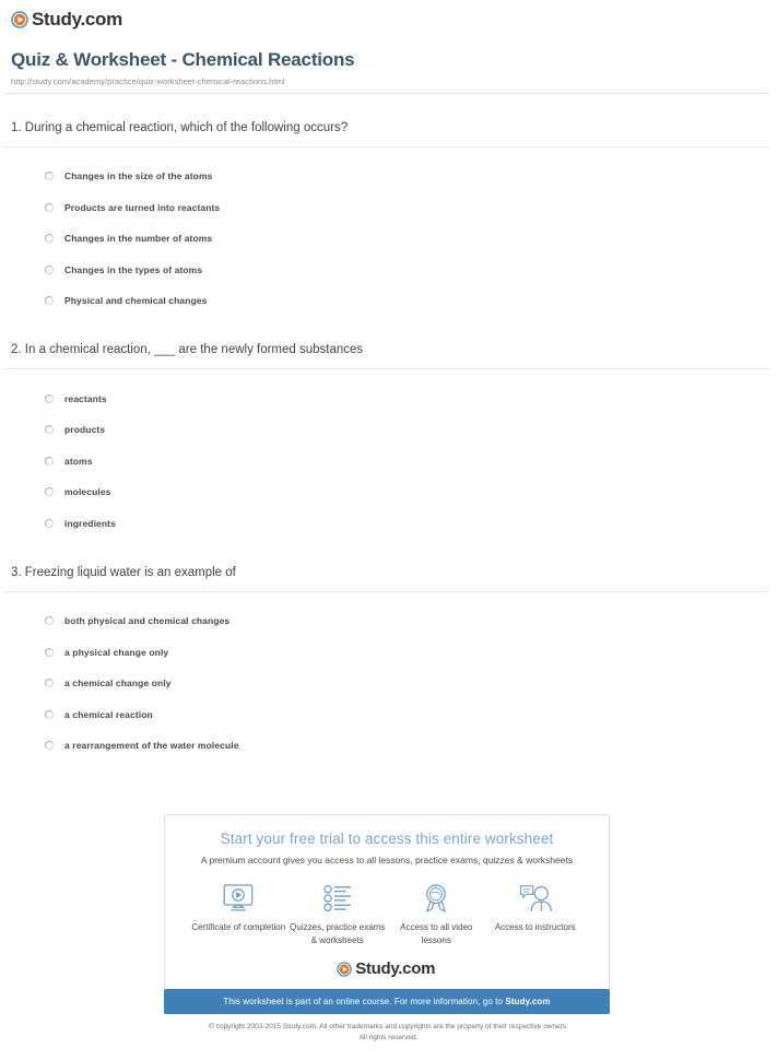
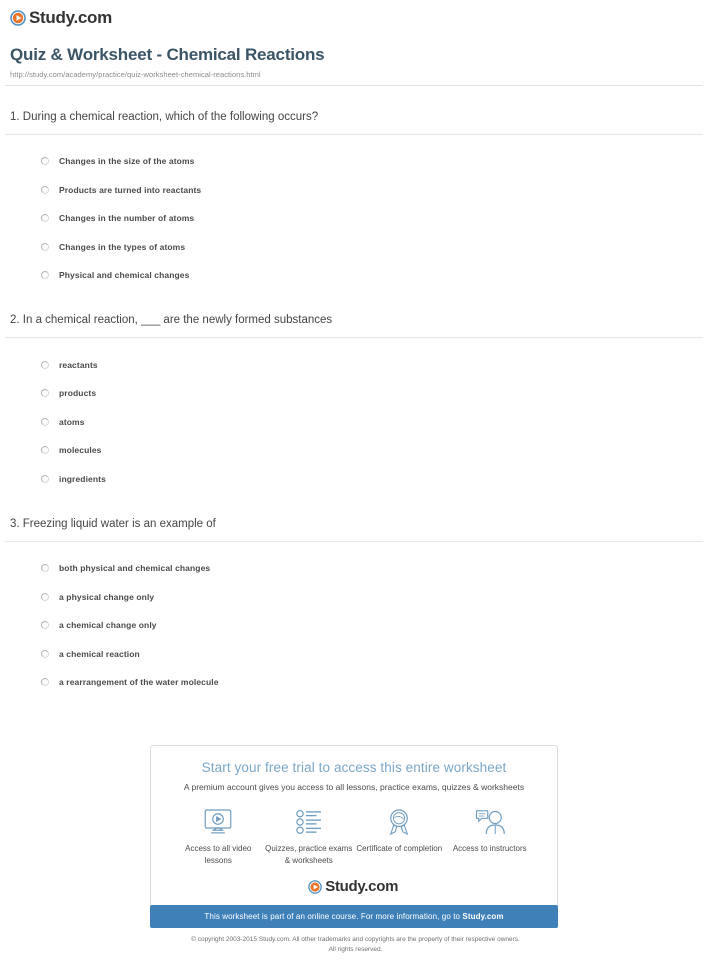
  Study.com
  Quiz & Worksheet - Chemical Reactions
  http://study.com/academy/practice/quiz-worksheet-chemical-reactions.html
  1. During a chemical reaction, which of the following occurs?
  Changes in the size of the atoms
  Products are turned into reactants
  Changes in the number of atoms
  Changes in the types of atoms
  Physical and chemical changes
  2. In a chemical reaction, ___ are the newly formed substances
  reactants
  products
  atoms
  molecules
  ingredients
  3. Freezing liquid water is an example of
  both physical and chemical changes
  a physical change only
  a chemical change only
  a chemical reaction
  a rearrangement of the water molecule
  Start your free trial to access this entire worksheet
  A premium account gives you access to all lessons, practice exams, quizzes & worksheets
- Certificate of completion
+ Access to all video lessons
  Quizzes, practice exams & worksheets
- Access to all video lessons
+ Certificate of completion
  Access to instructors
  Study.com
  This worksheet is part of an online course. For more information, go to Study.com
